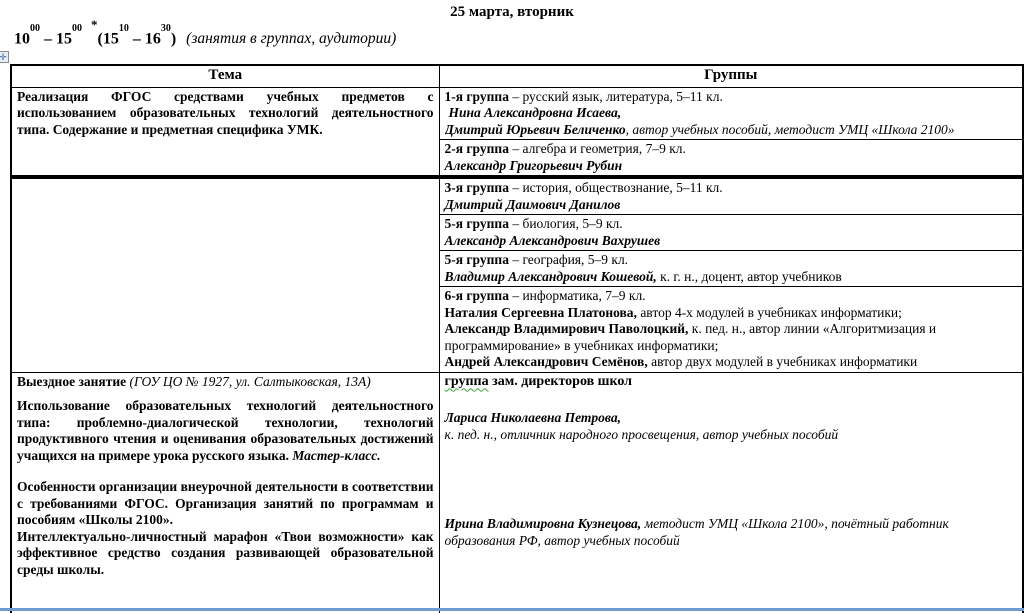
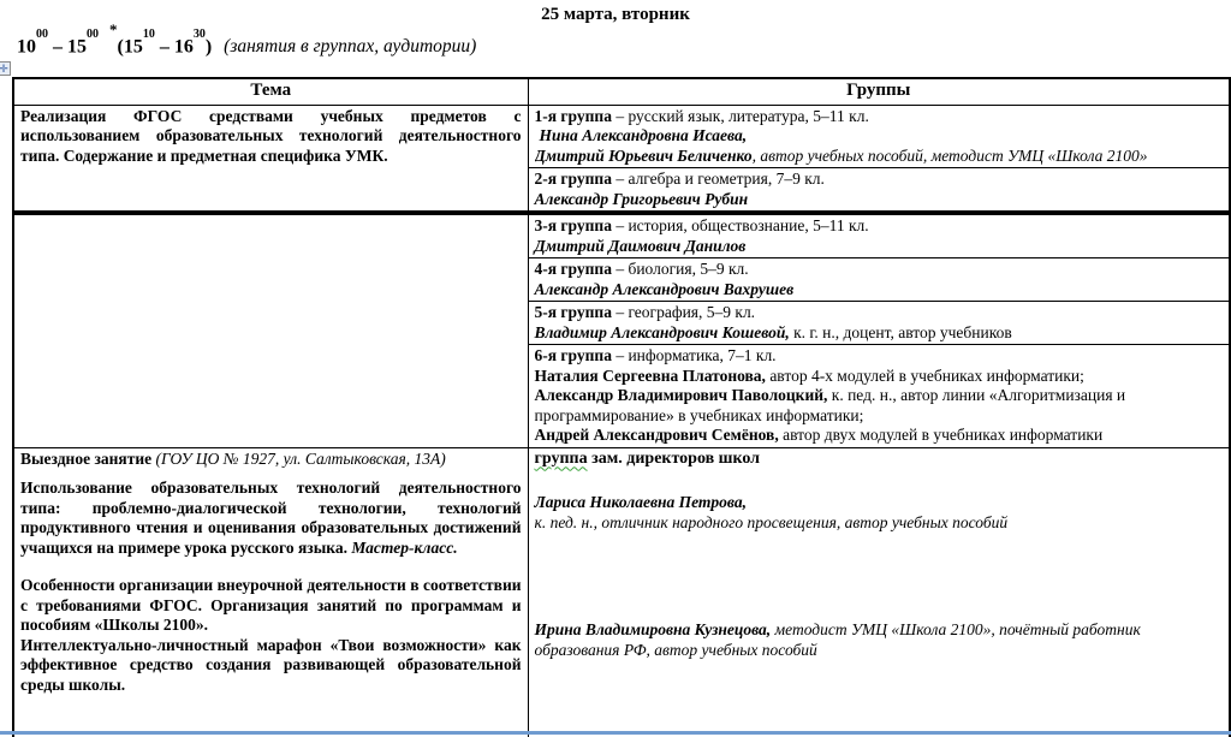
  25 марта, вторник
  1000 – 1500 *(1510 – 1630) (занятия в группах, аудитории)
  ✛
  Тема	Группы
  Реализация ФГОС средствами учебных предметов с использованием образовательных технологий деятельностного типа. Содержание и предметная специфика УМК.	1-я группа – русский язык, литература, 5–11 кл. Нина Александровна Исаева, Дмитрий Юрьевич Беличенко, автор учебных пособий, методист УМЦ «Школа 2100»
  2-я группа – алгебра и геометрия, 7–9 кл. Александр Григорьевич Рубин
  	3-я группа – история, обществознание, 5–11 кл. Дмитрий Даимович Данилов
- 5-я группа – биология, 5–9 кл. Александр Александрович Вахрушев
+ 4-я группа – биология, 5–9 кл. Александр Александрович Вахрушев
  5-я группа – география, 5–9 кл. Владимир Александрович Кошевой, к. г. н., доцент, автор учебников
- 6-я группа – информатика, 7–9 кл. Наталия Сергеевна Платонова, автор 4-х модулей в учебниках информатики; Александр Владимирович Паволоцкий, к. пед. н., автор линии «Алгоритмизация и программирование» в учебниках информатики; Андрей Александрович Семёнов, автор двух модулей в учебниках информатики
+ 6-я группа – информатика, 7–1 кл. Наталия Сергеевна Платонова, автор 4-х модулей в учебниках информатики; Александр Владимирович Паволоцкий, к. пед. н., автор линии «Алгоритмизация и программирование» в учебниках информатики; Андрей Александрович Семёнов, автор двух модулей в учебниках информатики
  Выездное занятие (ГОУ ЦО № 1927, ул. Салтыковская, 13А) Использование образовательных технологий деятельностного типа: проблемно-диалогической технологии, технологий продуктивного чтения и оценивания образовательных достижений учащихся на примере урока русского языка. Мастер-класс. Особенности организации внеурочной деятельности в соответствии с требованиями ФГОС. Организация занятий по программам и пособиям «Школы 2100». Интеллектуально-личностный марафон «Твои возможности» как эффективное средство создания развивающей образовательной среды школы.	группа зам. директоров школ Лариса Николаевна Петрова, к. пед. н., отличник народного просвещения, автор учебных пособий Ирина Владимировна Кузнецова, методист УМЦ «Школа 2100», почётный работник образования РФ, автор учебных пособий
